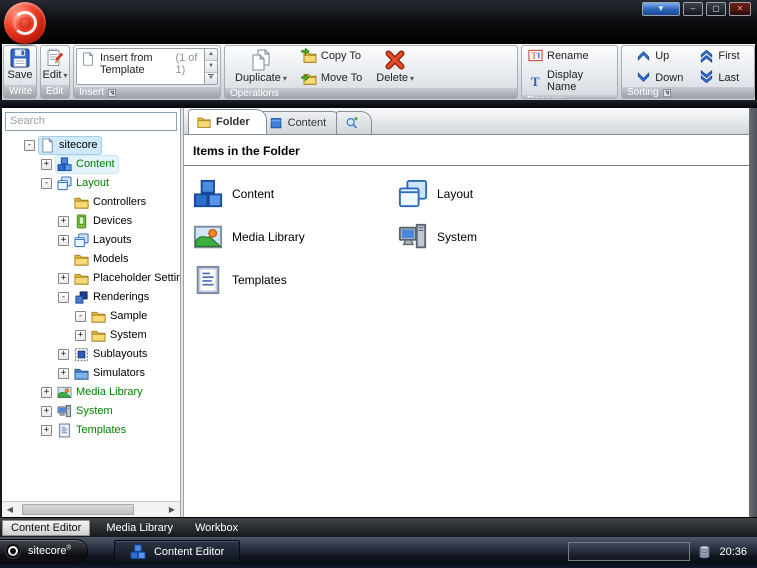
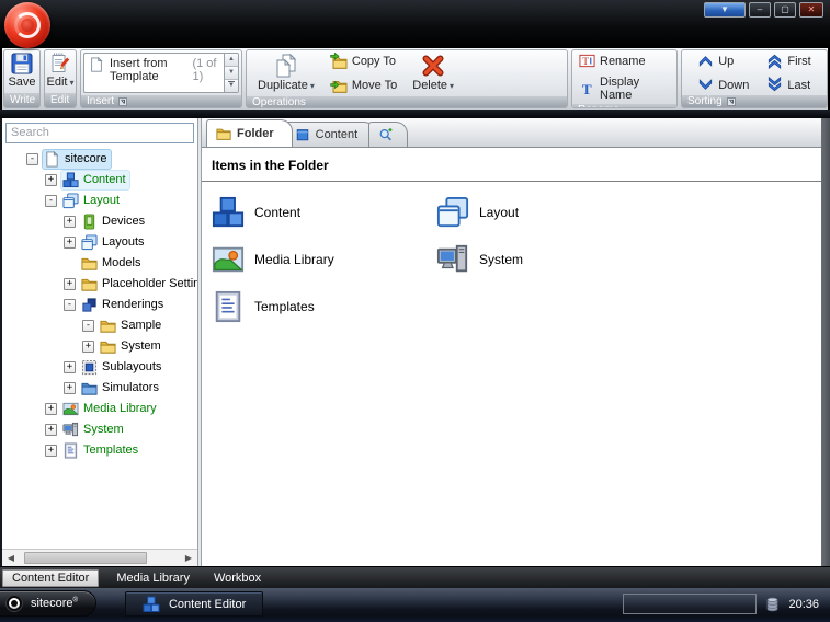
  ▼
  –
  ▢
  ✕
  Save
  Write
  Edit
  ▾
  Edit
  Insert from Template
  (1 of 1)
  Insert
  Duplicate
  ▾
  Copy To
  Move To
  Delete
  ▾
  Operations
  T
  Rename
  T
  Display Name
  Up
  Down
  First
  Last
  Sorting
  Search
  -
  sitecore
  +
  Content
  -
  Layout
- Controllers
  +
  Devices
  +
  Layouts
  Models
  +
  Placeholder Setti
  -
  Renderings
  -
  Sample
  +
  System
  +
  Sublayouts
  +
  Simulators
  +
  Media Library
  +
  System
  +
  Templates
  ◀
  ▶
  Folder
  Content
  Items in the Folder
  Content
  Layout
  Media Library
  System
  Templates
  Content Editor
  Media Library
  Workbox
  sitecore
  Content Editor
  20:36
